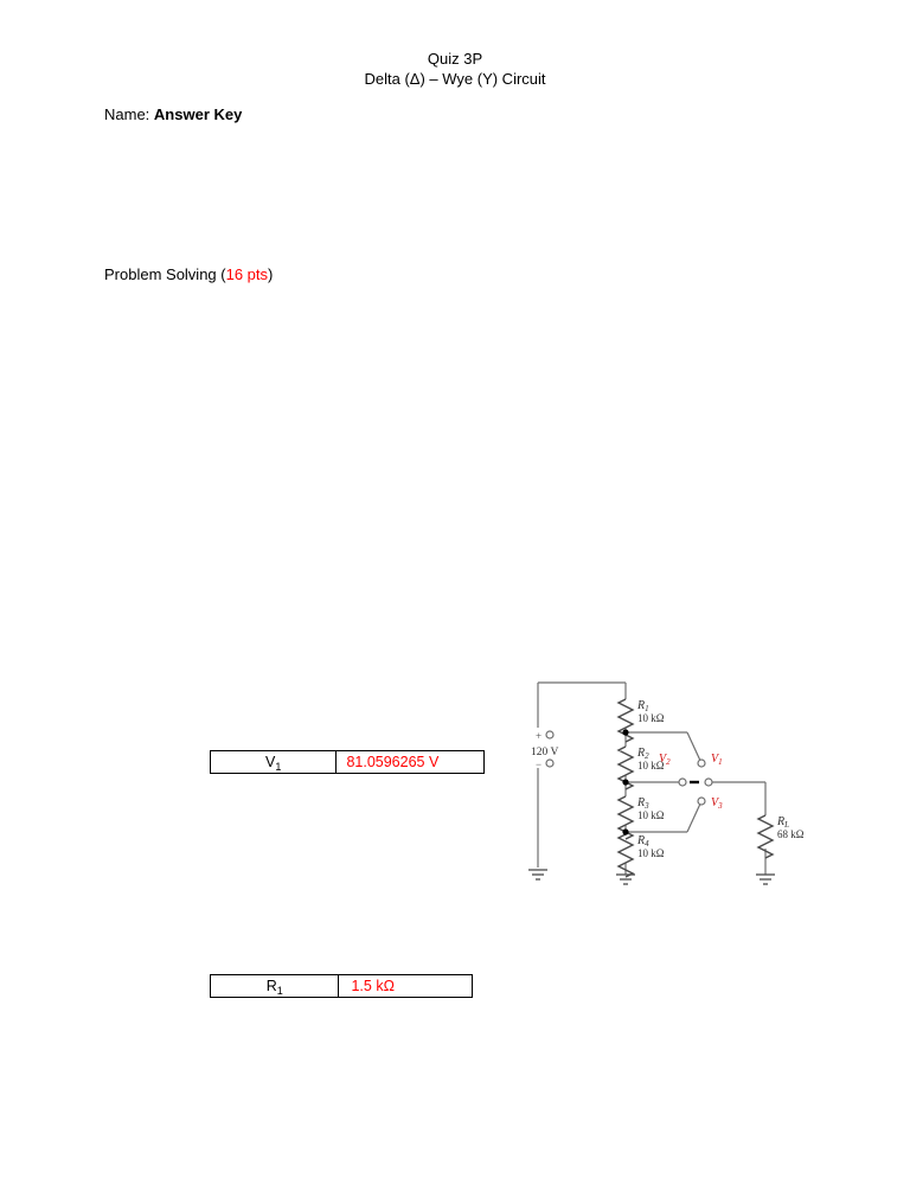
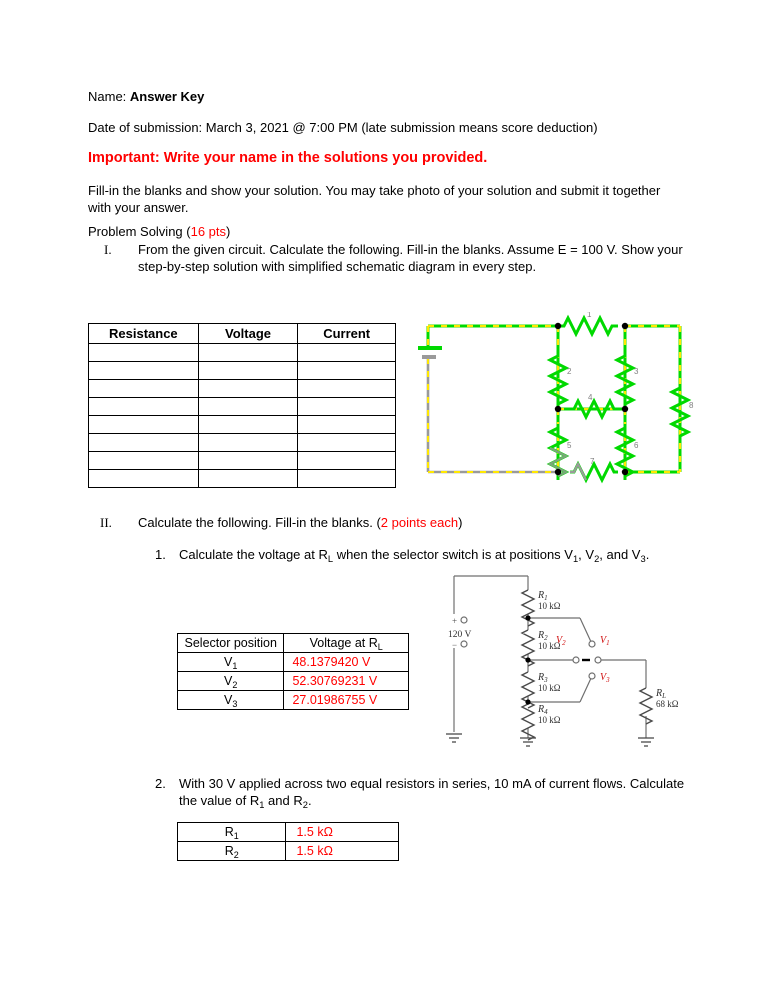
- Quiz 3P
- Delta (Δ) – Wye (Y) Circuit
  Name: Answer Key
+ Date of submission: March 3, 2021 @ 7:00 PM (late submission means score deduction)
+ Important: Write your name in the solutions you provided.
+ Fill-in the blanks and show your solution. You may take photo of your solution and submit it together with your answer.
  Problem Solving (16 pts)
+ I.
+ From the given circuit. Calculate the following. Fill-in the blanks. Assume E = 100 V. Show your step-by-step solution with simplified schematic diagram in every step.
+ Resistance	Voltage	Current
+ 1
+ 2
+ 3
+ 4
+ 5
+ 6
+ 7
+ 8
+ II.
+ Calculate the following. Fill-in the blanks. (2 points each)
+ 1.
+ Calculate the voltage at RL when the selector switch is at positions V1, V2, and V3.
+ Selector position	Voltage at RL
- V1	81.0596265 V
+ V1	48.1379420 V
+ V2	52.30769231 V
+ V3	27.01986755 V
  +
  −
  120 V
  R1
  10 kΩ
  R2
  10 kΩ
  R3
  10 kΩ
  R4
  10 kΩ
  RL
  68 kΩ
  V1
  V2
  V3
+ 2.
+ With 30 V applied across two equal resistors in series, 10 mA of current flows. Calculate the value of R1 and R2.
  R1	1.5 kΩ
+ R2	1.5 kΩ
